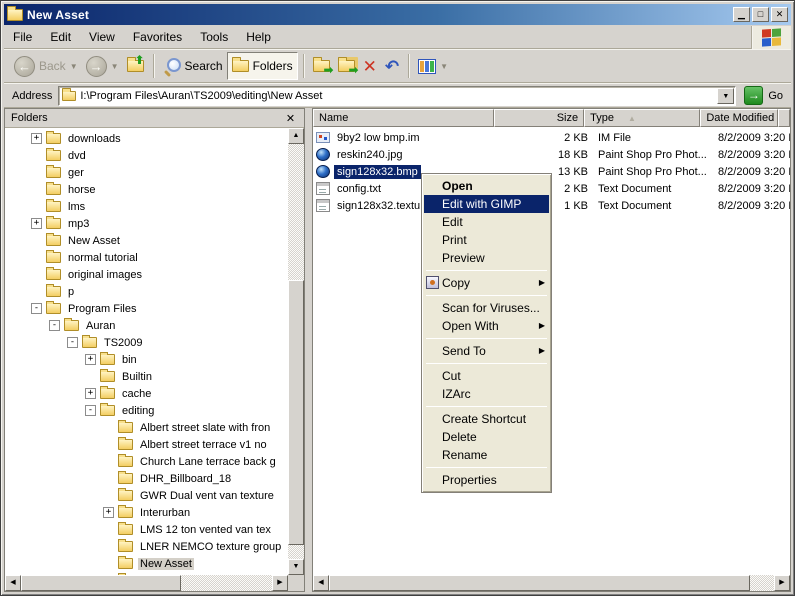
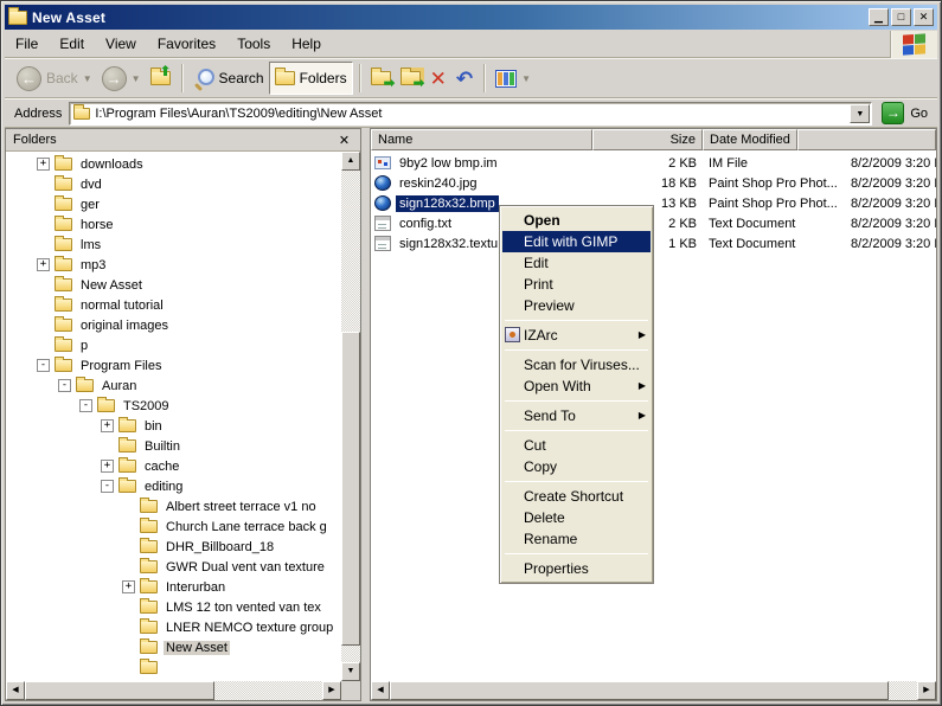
  New Asset
  ▁
  □
  ✕
  File
  Edit
  View
  Favorites
  Tools
  Help
  ←
  Back
  ▼
  →
  ▼
  ⬆
  Search
  Folders
  ➡
  ➡
  ✕
  ↶
  ▼
  Address
  I:\Program Files\Auran\TS2009\editing\New Asset
  →
  Go
  Folders
  ✕
  +
  downloads
  dvd
  ger
  horse
  lms
  +
  mp3
  New Asset
  normal tutorial
  original images
  p
  -
  Program Files
  -
  Auran
  -
  TS2009
  +
  bin
  Builtin
  +
  cache
  -
  editing
- Albert street slate with fron
  Albert street terrace v1 no
  Church Lane terrace back g
  DHR_Billboard_18
  GWR Dual vent van texture
  +
  Interurban
  LMS 12 ton vented van tex
  LNER NEMCO texture group
  New Asset
  Name
  Size
- Type
- ▲
  Date Modified
  9by2 low bmp.im
  2 KB
  IM File
  8/2/2009 3:20
  reskin240.jpg
  18 KB
  Paint Shop Pro Phot...
  8/2/2009 3:20
  sign128x32.bmp
  13 KB
  Paint Shop Pro Phot...
  8/2/2009 3:20
  config.txt
  2 KB
  Text Document
  8/2/2009 3:20
  sign128x32.textu
  1 KB
  Text Document
  8/2/2009 3:20
  Open
  Edit with GIMP
  Edit
  Print
  Preview
- Copy
+ IZArc
  ▶
  Scan for Viruses...
  Open With
  ▶
  Send To
  ▶
  Cut
- IZArc
+ Copy
  Create Shortcut
  Delete
  Rename
  Properties
